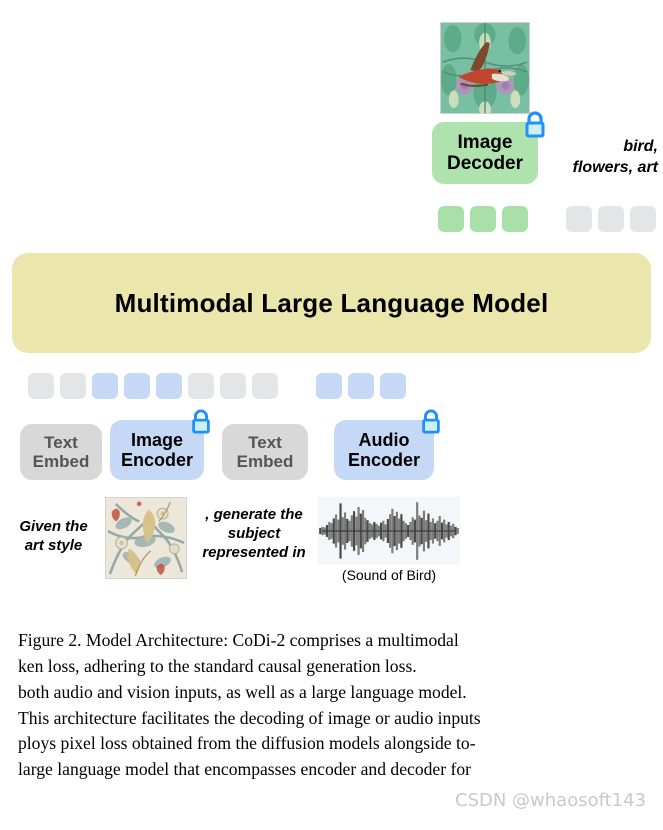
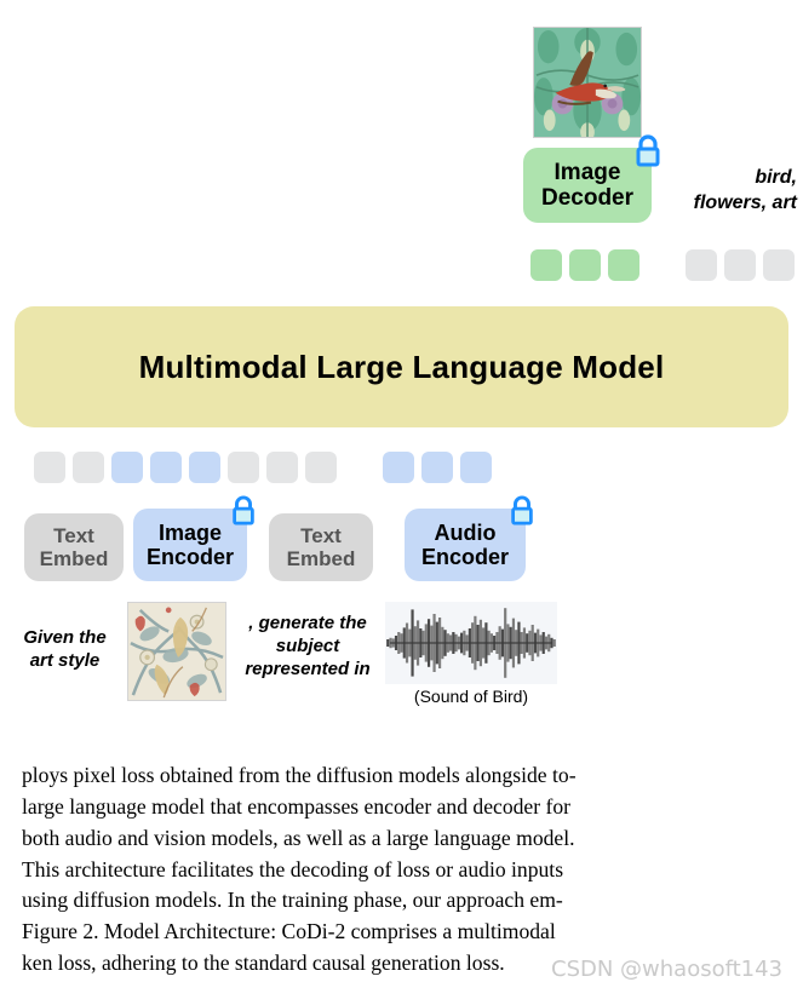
  Image
  Decoder
  bird,
  flowers, art
  Multimodal Large Language Model
  Text
  Embed
  Image
  Encoder
  Text
  Embed
  Audio
  Encoder
  Given the
  art style
  , generate the
  subject
  represented in
  (Sound of Bird)
- Figure 2. Model Architecture: CoDi-2 comprises a multimodal
+ ploys pixel loss obtained from the diffusion models alongside to-
- ken loss, adhering to the standard causal generation loss.
+ large language model that encompasses encoder and decoder for
- both audio and vision inputs, as well as a large language model.
+ both audio and vision models, as well as a large language model.
- This architecture facilitates the decoding of image or audio inputs
+ This architecture facilitates the decoding of loss or audio inputs
+ using diffusion models. In the training phase, our approach em-
- ploys pixel loss obtained from the diffusion models alongside to-
+ Figure 2. Model Architecture: CoDi-2 comprises a multimodal
- large language model that encompasses encoder and decoder for
+ ken loss, adhering to the standard causal generation loss.
  CSDN @whaosoft143
